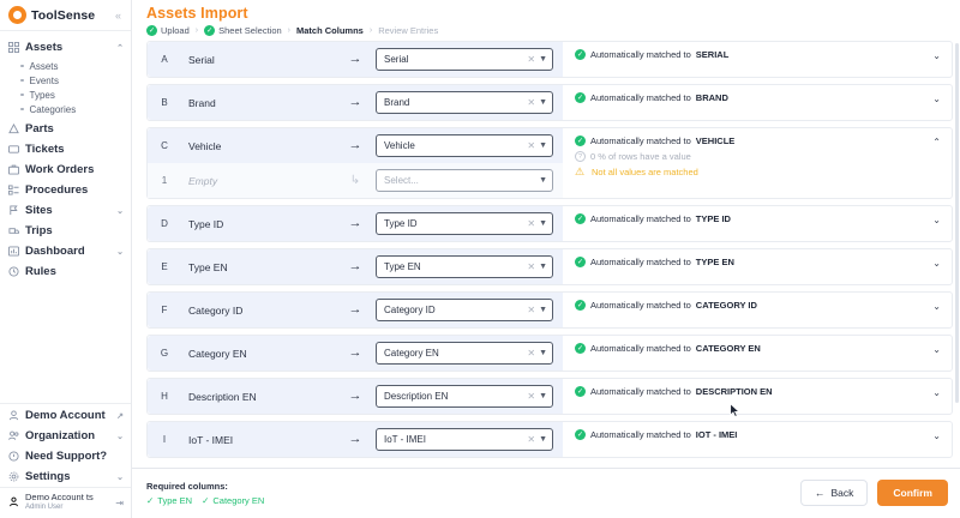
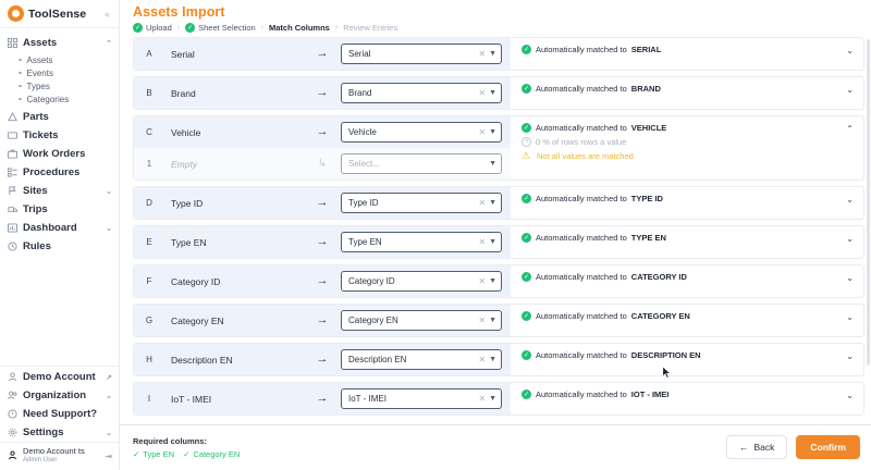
  ToolSense
  «
  Assets
  Assets
  Events
  Types
  Categories
  Parts
  Tickets
  Work Orders
  Procedures
  Sites
  Trips
  Dashboard
  Rules
  Demo Account
  Organization
  Need Support?
  Settings
  Demo Account ts
  ⇥
  Assets Import
  Upload
  Sheet Selection
  Match Columns
  Review Entries
  A
  Serial
  →
  Serial
  ✕
  Automatically matched to
  SERIAL
  ⌄
  B
  Brand
  →
  Brand
  ✕
  Automatically matched to
  BRAND
  ⌄
  C
  Vehicle
  →
  Vehicle
  ✕
  1
  Empty
  ↳
  Select...
  Automatically matched to
  VEHICLE
- 0 % of rows have a value
+ 0 % of rows rows a value
  ⚠
  Not all values are matched
  ⌃
  D
  Type ID
  →
  Type ID
  ✕
  Automatically matched to
  TYPE ID
  ⌄
  E
  Type EN
  →
  Type EN
  ✕
  Automatically matched to
  TYPE EN
  ⌄
  F
  Category ID
  →
  Category ID
  ✕
  Automatically matched to
  CATEGORY ID
  ⌄
  G
  Category EN
  →
  Category EN
  ✕
  Automatically matched to
  CATEGORY EN
  ⌄
  H
  Description EN
  →
  Description EN
  ✕
  Automatically matched to
  DESCRIPTION EN
  ⌄
  I
  IoT - IMEI
  →
  IoT - IMEI
  ✕
  Automatically matched to
  IOT - IMEI
  ⌄
  Required columns:
  ✓
  Type EN
  ✓
  Category EN
  ←
  Back
  Confirm
